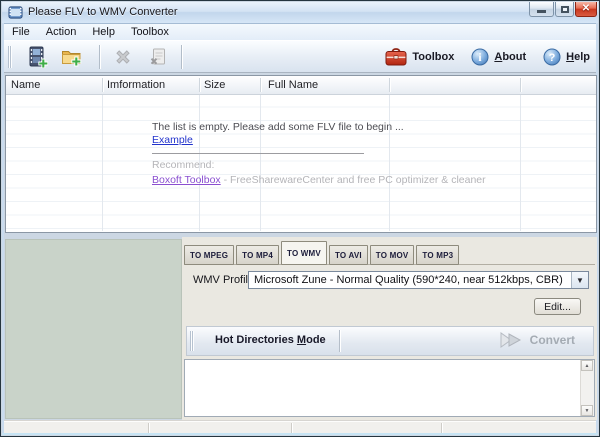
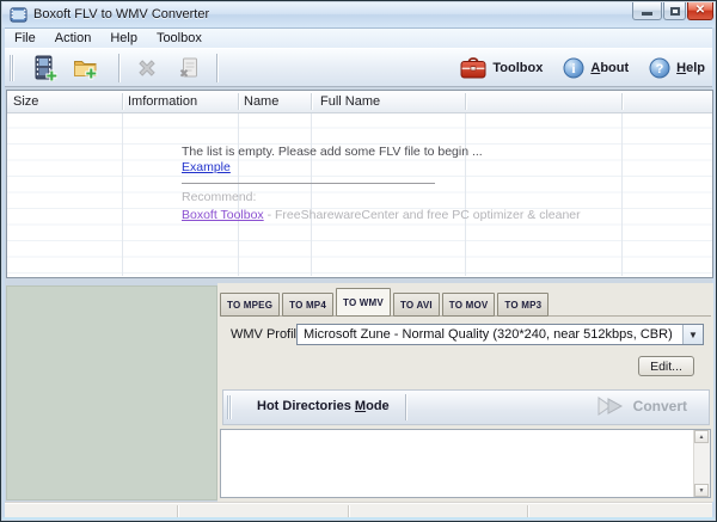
- Please FLV to WMV Converter
+ Boxoft FLV to WMV Converter
  ✕
  File
  Action
  Help
  Toolbox
  Toolbox
  i
  About
  ?
  Help
- Name
+ Size
  Imformation
- Size
+ Name
  Full Name
  The list is empty. Please add some FLV file to begin ...
  Example
  Recommend:
  Boxoft Toolbox - FreeSharewareCenter and free PC optimizer & cleaner
  TO MPEG
  TO MP4
  TO WMV
  TO AVI
  TO MOV
  TO MP3
  WMV Profil
- Microsoft Zune - Normal Quality (590*240, near 512kbps, CBR)
+ Microsoft Zune - Normal Quality (320*240, near 512kbps, CBR)
  ▼
  Edit...
  Hot Directories Mode
  Convert
